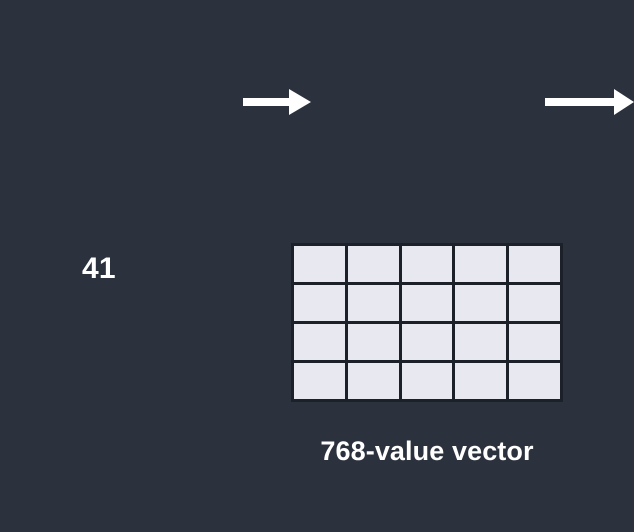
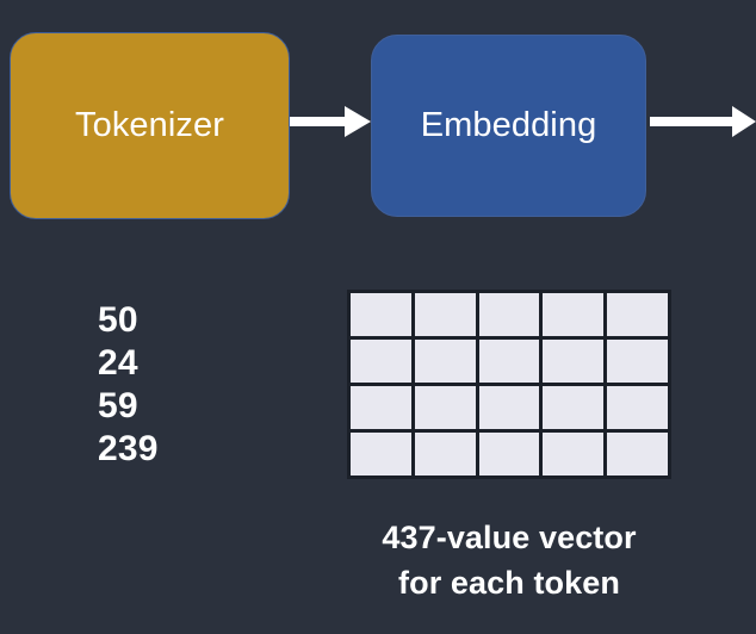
+ Tokenizer
+ Embedding
+ 50
+ 24
- 41
+ 59
+ 239
- 768-value vector
+ 437-value vector
+ for each token
